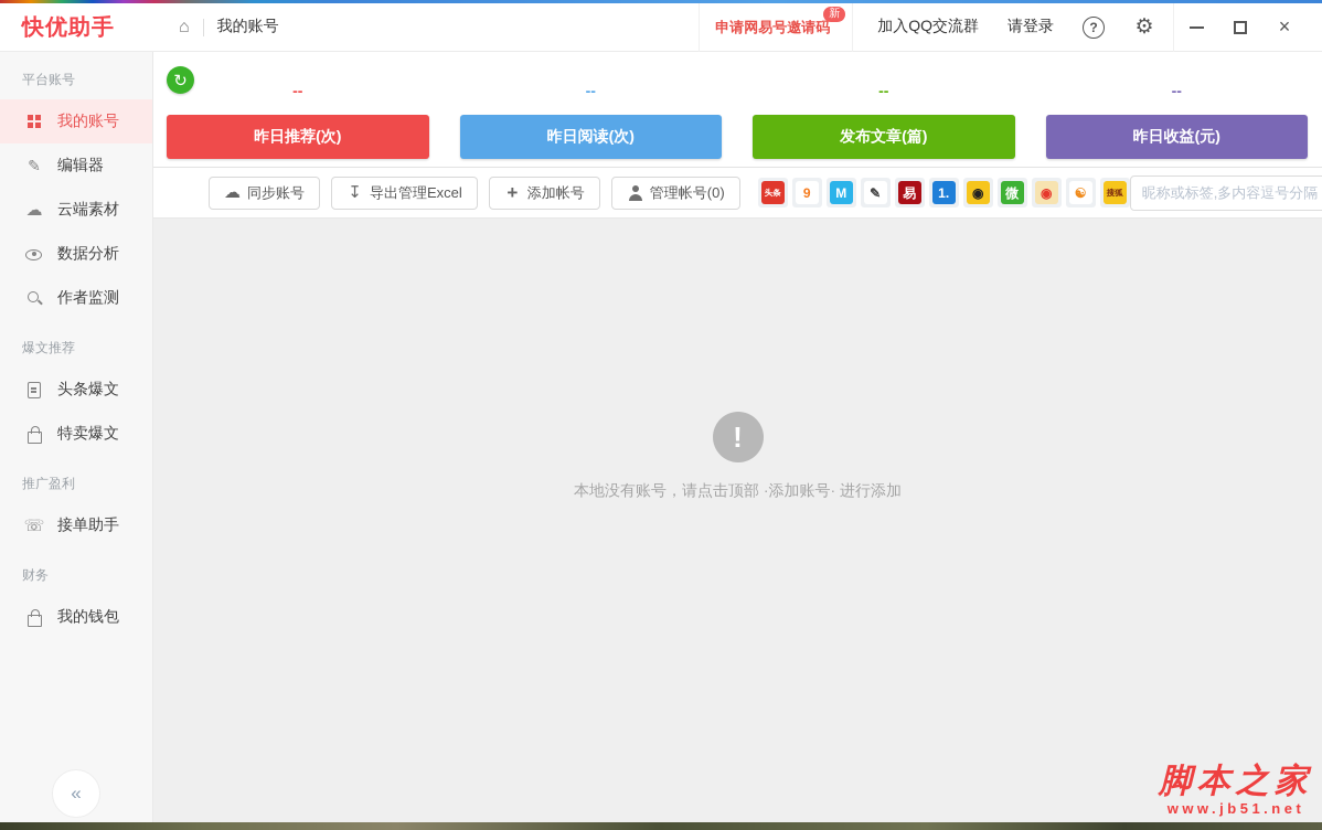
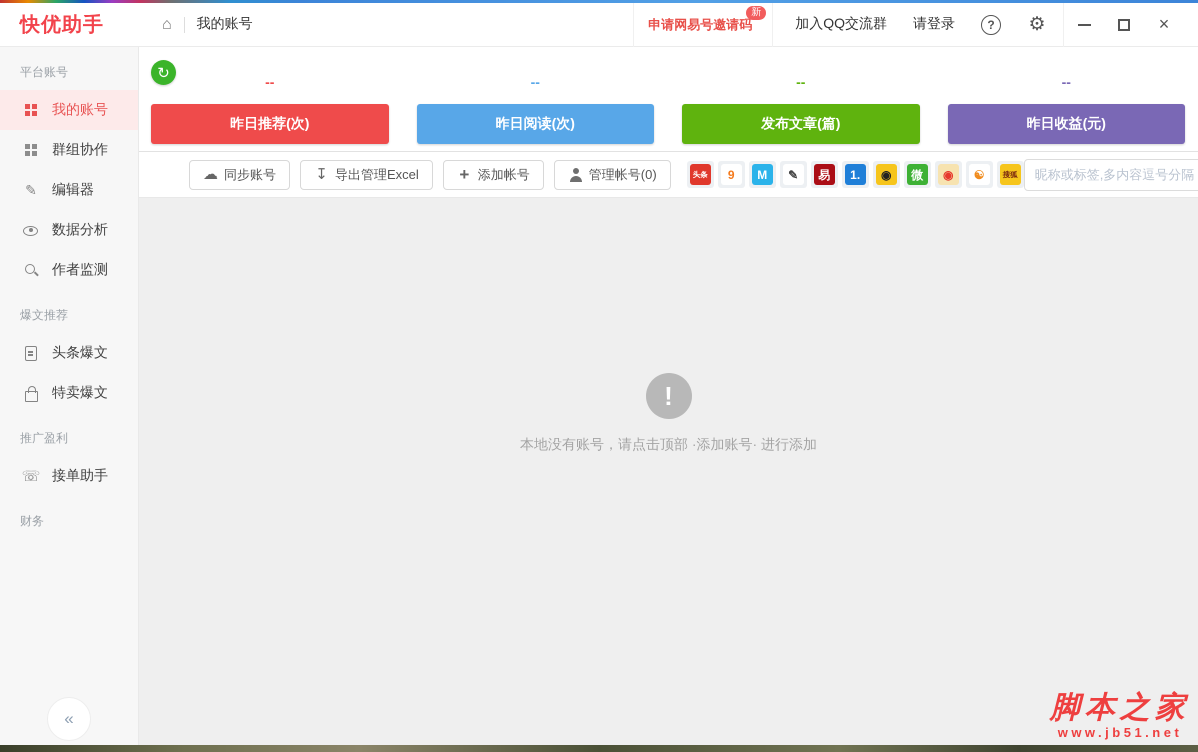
  快优助手
  ⌂
  我的账号
  申请网易号邀请码
  新
  加入QQ交流群
  请登录
  ?
  ⚙
  ×
  平台账号
  我的账号
+ 群组协作
  编辑器
- 云端素材
  数据分析
  作者监测
  爆文推荐
  头条爆文
  特卖爆文
  推广盈利
  接单助手
  财务
- 我的钱包
  «
  ↻
  --
  昨日推荐(次)
  --
  昨日阅读(次)
  --
  发布文章(篇)
  --
  昨日收益(元)
  同步账号
  导出管理Excel
  添加帐号
  管理帐号(0)
  头条
  9
  M
  ✎
  易
  1.
  ◉
  微
  ◉
  ☯
  搜狐
  昵称或标签,多内容逗号分隔
  本地没有账号，请点击顶部 ·添加账号· 进行添加
  脚本之家
  www.jb51.net
